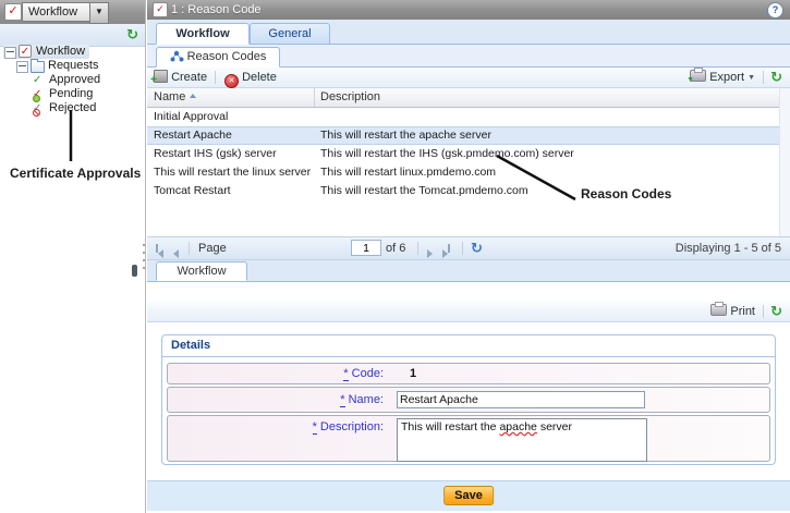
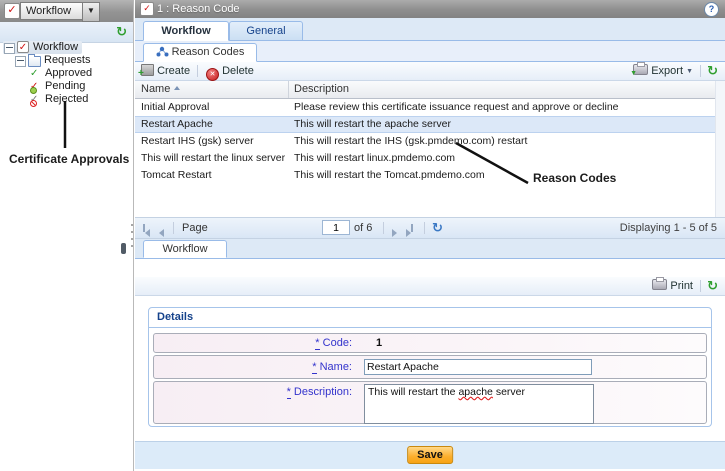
  ✓
  Workflow
  ▼
  ↻
  ✓
  Workflow
  Requests
  ✓
  Approved
  Pending
  Rejected
  Certificate Approvals
  ✓
  1 : Reason Code
  ?
  Workflow
  General
  Reason Codes
  +
  Create
  Delete
  Export
  ↻
  Name
  Description
  Initial Approval
+ Please review this certificate issuance request and approve or decline
  Restart Apache
  This will restart the apache server
  Restart IHS (gsk) server
- This will restart the IHS (gsk.pmdemo.com) server
+ This will restart the IHS (gsk.pmdemo.com) restart
  This will restart the linux server
  This will restart linux.pmdemo.com
  Tomcat Restart
  This will restart the Tomcat.pmdemo.com
  Page
  1
  of 6
  ↻
  Displaying 1 - 5 of 5
  Workflow
  Print
  ↻
  Details
  * Code:
  1
  * Name:
  Restart Apache
  * Description:
  This will restart the apache server
  Save
  Reason Codes
